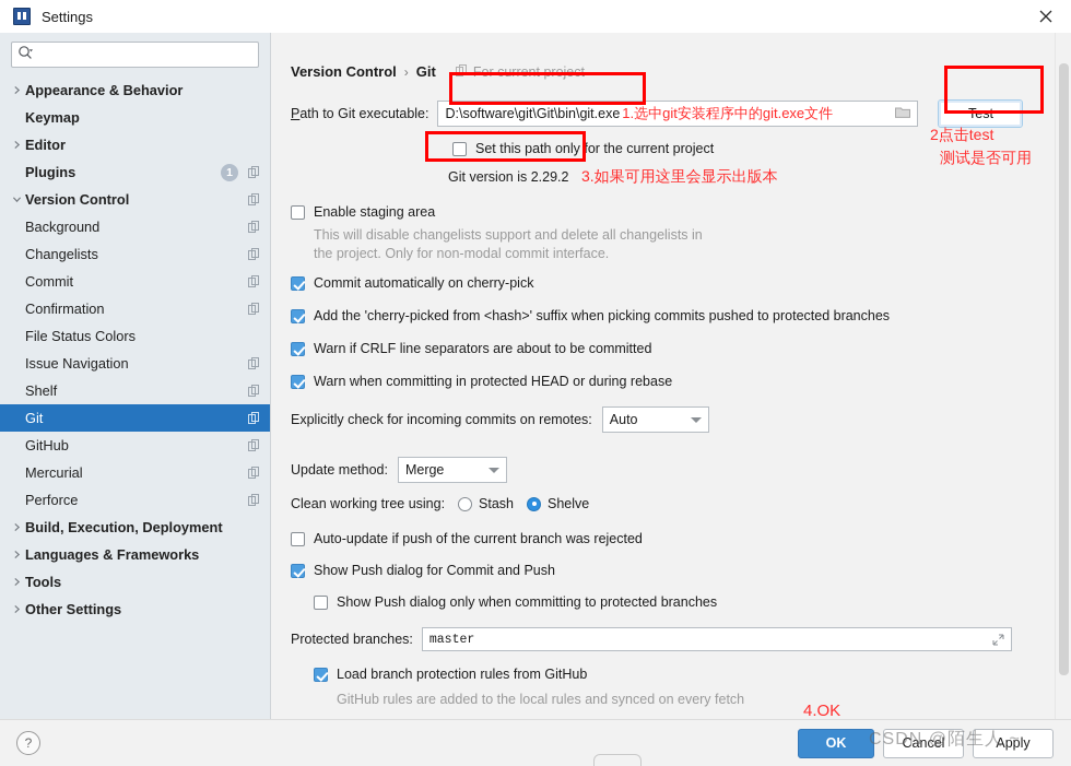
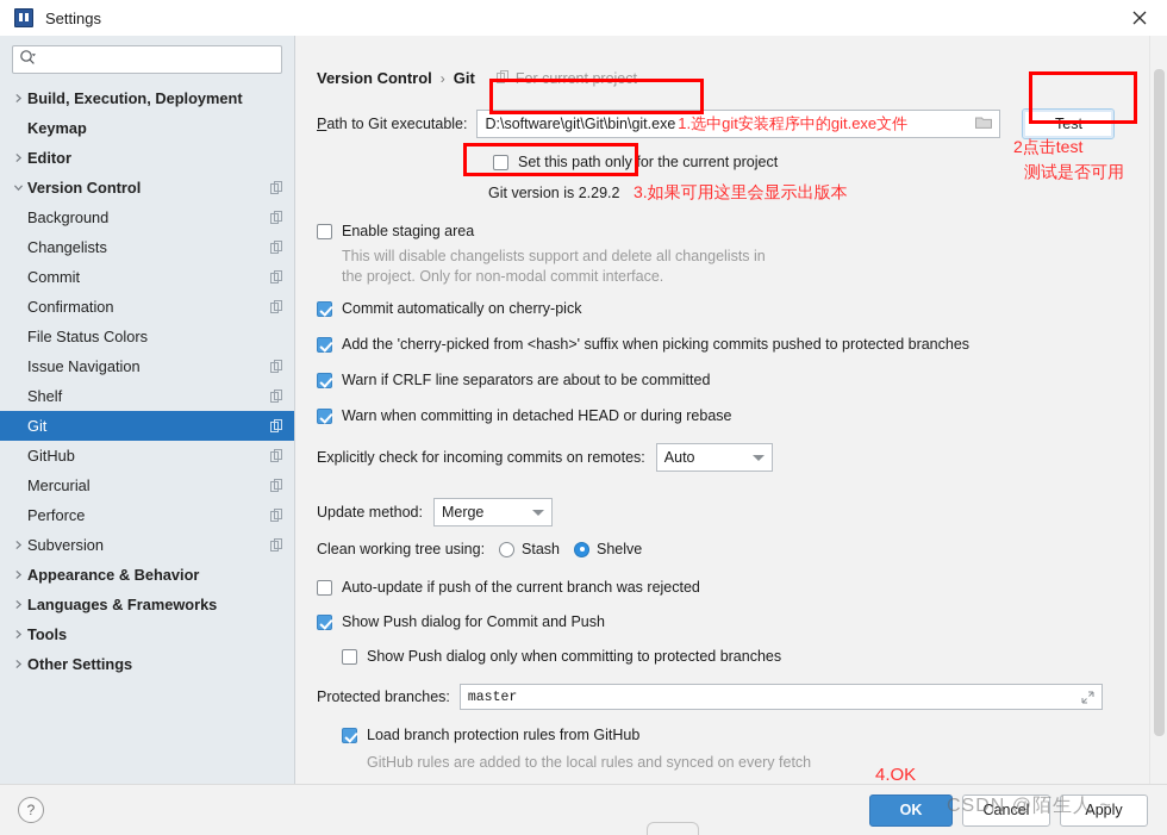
  Settings
- Appearance & Behavior
+ Build, Execution, Deployment
  Keymap
  Editor
- Plugins
- 1
  Version Control
  Background
  Changelists
  Commit
  Confirmation
  File Status Colors
  Issue Navigation
  Shelf
  Git
  GitHub
  Mercurial
  Perforce
+ Subversion
- Build, Execution, Deployment
+ Appearance & Behavior
  Languages & Frameworks
  Tools
  Other Settings
  Version Control
  ›
  Git
  For current project
  Path to Git executable:
  D:\software\git\Git\bin\git.exe
  1.选中git安装程序中的git.exe文件
  Test
  Set this path only for the current project
  Git version is 2.29.2 3.如果可用这里会显示出版本
  Enable staging area
  This will disable changelists support and delete all changelists in
  the project. Only for non-modal commit interface.
  Commit automatically on cherry-pick
  Add the 'cherry-picked from <hash>' suffix when picking commits pushed to protected branches
  Warn if CRLF line separators are about to be committed
- Warn when committing in protected HEAD or during rebase
+ Warn when committing in detached HEAD or during rebase
  Explicitly check for incoming commits on remotes:
  Auto
  Update method:
  Merge
  Clean working tree using:
  Stash
  Shelve
  Auto-update if push of the current branch was rejected
  Show Push dialog for Commit and Push
  Show Push dialog only when committing to protected branches
  Protected branches:
  master
  Load branch protection rules from GitHub
  GitHub rules are added to the local rules and synced on every fetch
  ?
  OK
  Cancel
  Apply
  2点击test
  测试是否可用
  4.OK
  CSDN @陌生人 ~
